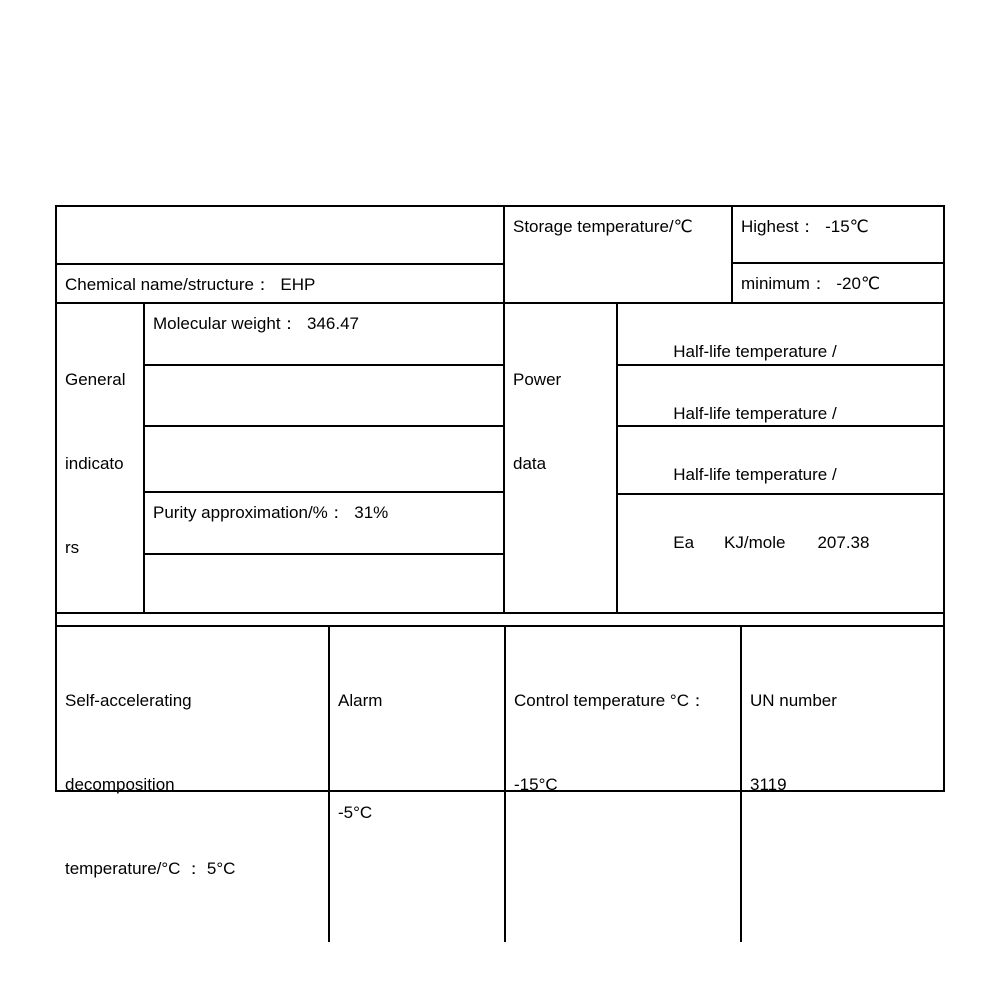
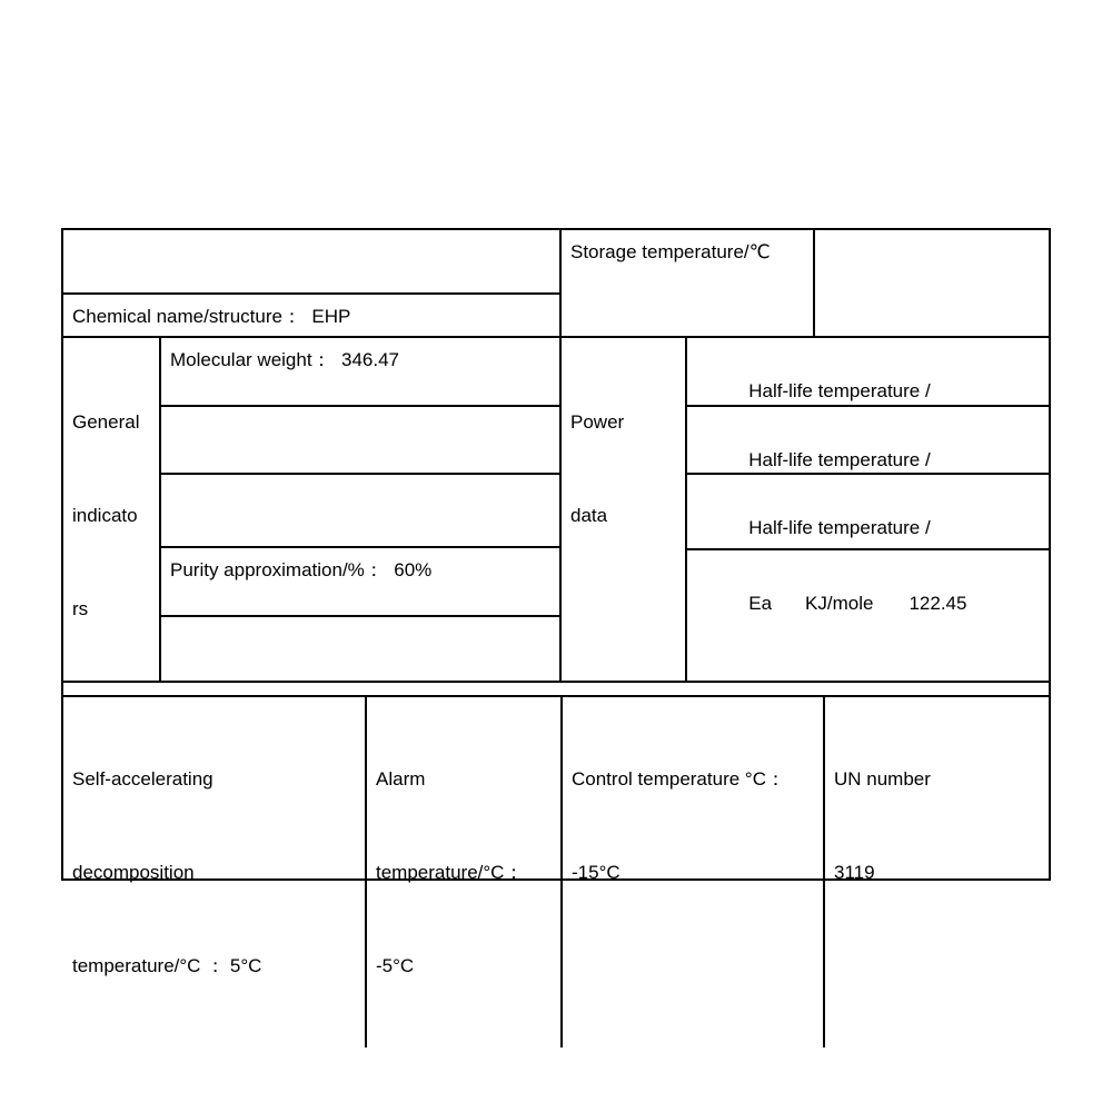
  Chemical name/structure： EHP
  Storage temperature/℃
- Highest： -15℃
- minimum： -20℃
  General
  indicato
  rs
  Molecular weight： 346.47
- Purity approximation/%： 31%
+ Purity approximation/%： 60%
  Power
  data
  Half-life temperature /
  Half-life temperature /
  Half-life temperature /
- Ea KJ/mole 207.38
+ Ea KJ/mole 122.45
  Self-accelerating
  decomposition
  temperature/°C ： 5°C
  Alarm
+ temperature/°C：
  -5°C
  Control temperature °C：
  -15°C
  UN number
  3119
